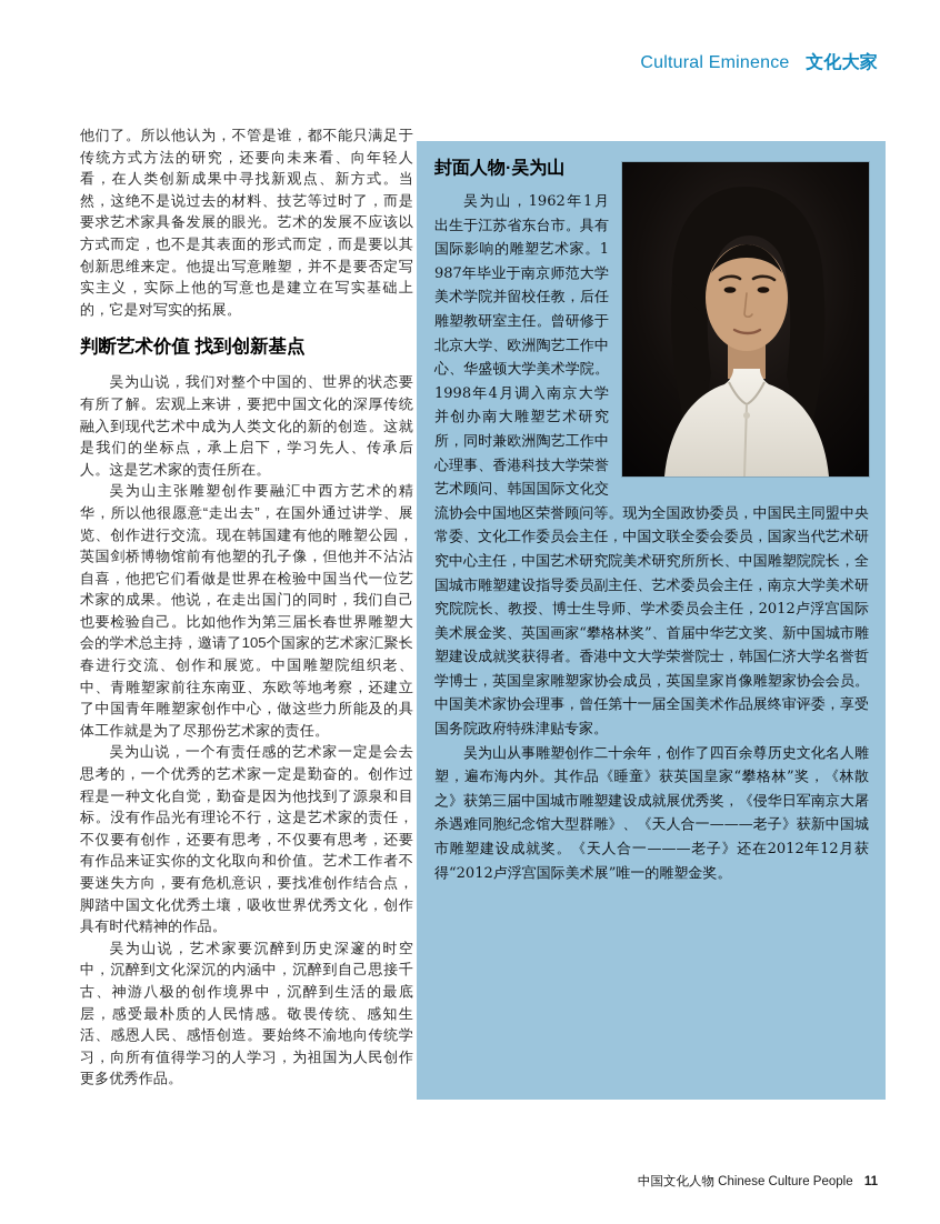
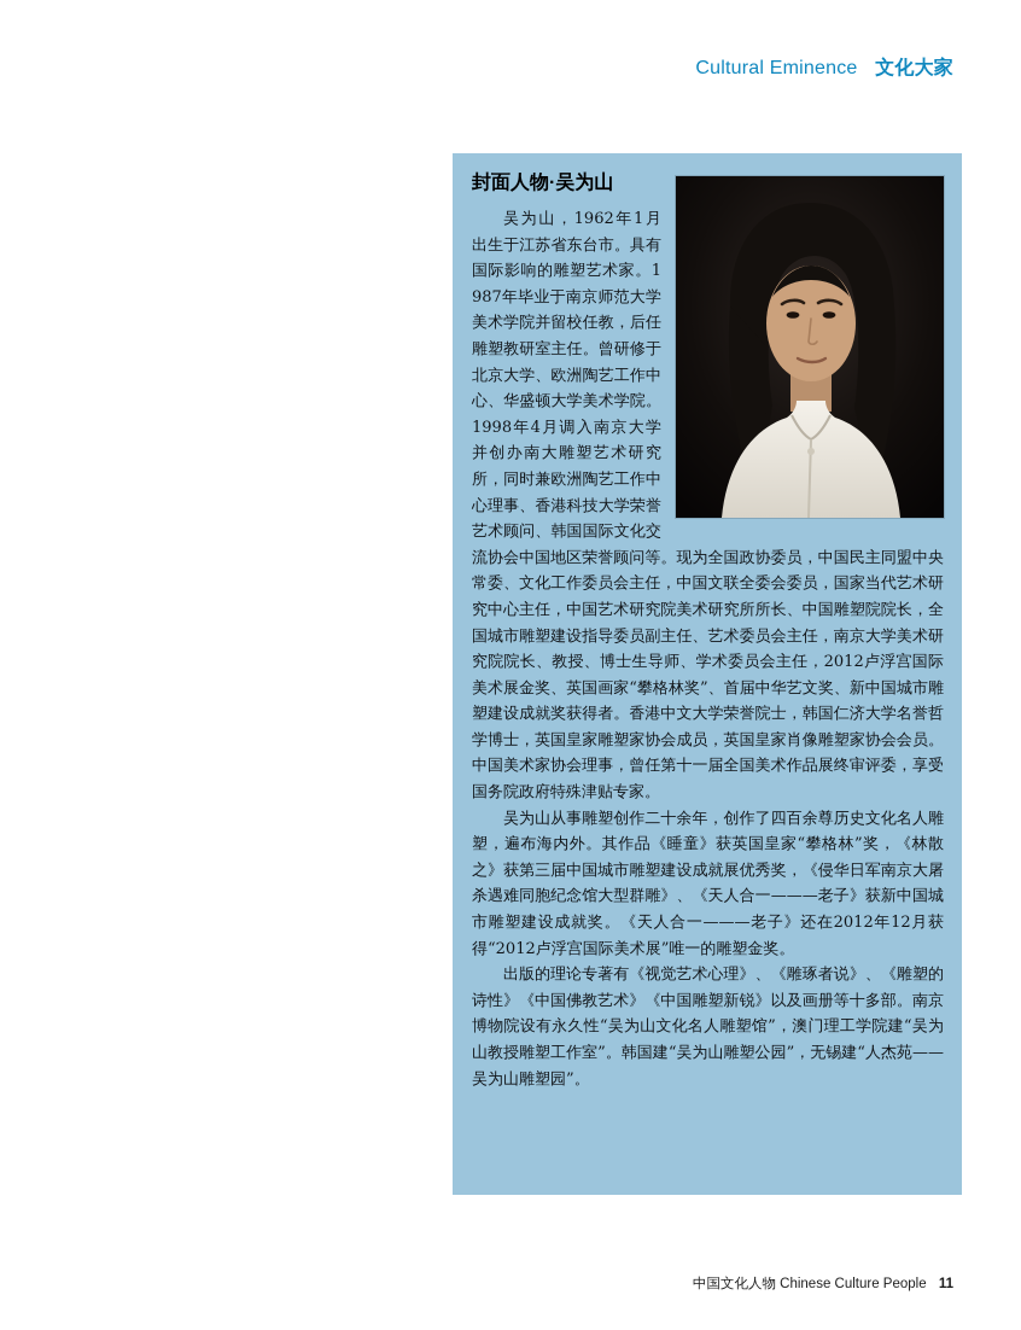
  Cultural Eminence 文化大家
- 他们了。所以他认为，不管是谁，都不能只满足于传统方式方法的研究，还要向未来看、向年轻人看，在人类创新成果中寻找新观点、新方式。当然，这绝不是说过去的材料、技艺等过时了，而是要求艺术家具备发展的眼光。艺术的发展不应该以方式而定，也不是其表面的形式而定，而是要以其创新思维来定。他提出写意雕塑，并不是要否定写实主义，实际上他的写意也是建立在写实基础上的，它是对写实的拓展。
- 判断艺术价值 找到创新基点
- 吴为山说，我们对整个中国的、世界的状态要有所了解。宏观上来讲，要把中国文化的深厚传统融入到现代艺术中成为人类文化的新的创造。这就是我们的坐标点，承上启下，学习先人、传承后人。这是艺术家的责任所在。
- 吴为山主张雕塑创作要融汇中西方艺术的精华，所以他很愿意“走出去”，在国外通过讲学、展览、创作进行交流。现在韩国建有他的雕塑公园，英国剑桥博物馆前有他塑的孔子像，但他并不沾沾自喜，他把它们看做是世界在检验中国当代一位艺术家的成果。他说，在走出国门的同时，我们自己也要检验自己。比如他作为第三届长春世界雕塑大会的学术总主持，邀请了105个国家的艺术家汇聚长春进行交流、创作和展览。中国雕塑院组织老、中、青雕塑家前往东南亚、东欧等地考察，还建立了中国青年雕塑家创作中心，做这些力所能及的具体工作就是为了尽那份艺术家的责任。
- 吴为山说，一个有责任感的艺术家一定是会去思考的，一个优秀的艺术家一定是勤奋的。创作过程是一种文化自觉，勤奋是因为他找到了源泉和目标。没有作品光有理论不行，这是艺术家的责任，不仅要有创作，还要有思考，不仅要有思考，还要有作品来证实你的文化取向和价值。艺术工作者不要迷失方向，要有危机意识，要找准创作结合点，脚踏中国文化优秀土壤，吸收世界优秀文化，创作具有时代精神的作品。
- 吴为山说，艺术家要沉醉到历史深邃的时空中，沉醉到文化深沉的内涵中，沉醉到自己思接千古、神游八极的创作境界中，沉醉到生活的最底层，感受最朴质的人民情感。敬畏传统、感知生活、感恩人民、感悟创造。要始终不渝地向传统学习，向所有值得学习的人学习，为祖国为人民创作更多优秀作品。
  封面人物·吴为山
  吴为山，1962年1月出生于江苏省东台市。具有国际影响的雕塑艺术家。1987年毕业于南京师范大学美术学院并留校任教，后任雕塑教研室主任。曾研修于北京大学、欧洲陶艺工作中心、华盛顿大学美术学院。1998年4月调入南京大学并创办南大雕塑艺术研究所，同时兼欧洲陶艺工作中心理事、香港科技大学荣誉艺术顾问、韩国国际文化交流协会中国地区荣誉顾问等。现为全国政协委员，中国民主同盟中央常委、文化工作委员会主任，中国文联全委会委员，国家当代艺术研究中心主任，中国艺术研究院美术研究所所长、中国雕塑院院长，全国城市雕塑建设指导委员副主任、艺术委员会主任，南京大学美术研究院院长、教授、博士生导师、学术委员会主任，2012卢浮宫国际美术展金奖、英国画家“攀格林奖”、首届中华艺文奖、新中国城市雕塑建设成就奖获得者。香港中文大学荣誉院士，韩国仁济大学名誉哲学博士，英国皇家雕塑家协会成员，英国皇家肖像雕塑家协会会员。中国美术家协会理事，曾任第十一届全国美术作品展终审评委，享受国务院政府特殊津贴专家。
  吴为山从事雕塑创作二十余年，创作了四百余尊历史文化名人雕塑，遍布海内外。其作品《睡童》获英国皇家“攀格林”奖，《林散之》获第三届中国城市雕塑建设成就展优秀奖，《侵华日军南京大屠杀遇难同胞纪念馆大型群雕》、《天人合一———老子》获新中国城市雕塑建设成就奖。《天人合一———老子》还在2012年12月获得“2012卢浮宫国际美术展”唯一的雕塑金奖。
+ 出版的理论专著有《视觉艺术心理》、《雕琢者说》、《雕塑的诗性》《中国佛教艺术》《中国雕塑新锐》以及画册等十多部。南京博物院设有永久性“吴为山文化名人雕塑馆”，澳门理工学院建“吴为山教授雕塑工作室”。韩国建“吴为山雕塑公园”，无锡建“人杰苑——吴为山雕塑园”。
  中国文化人物 Chinese Culture People 11
